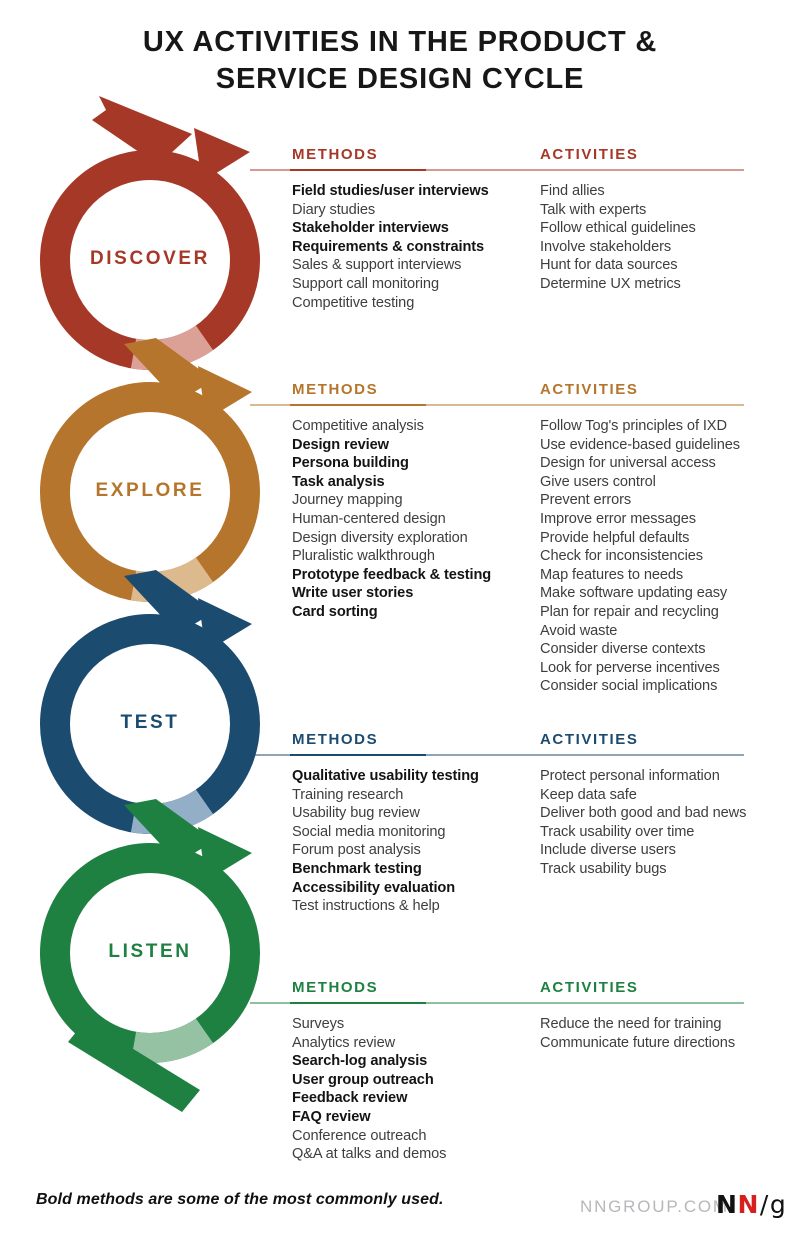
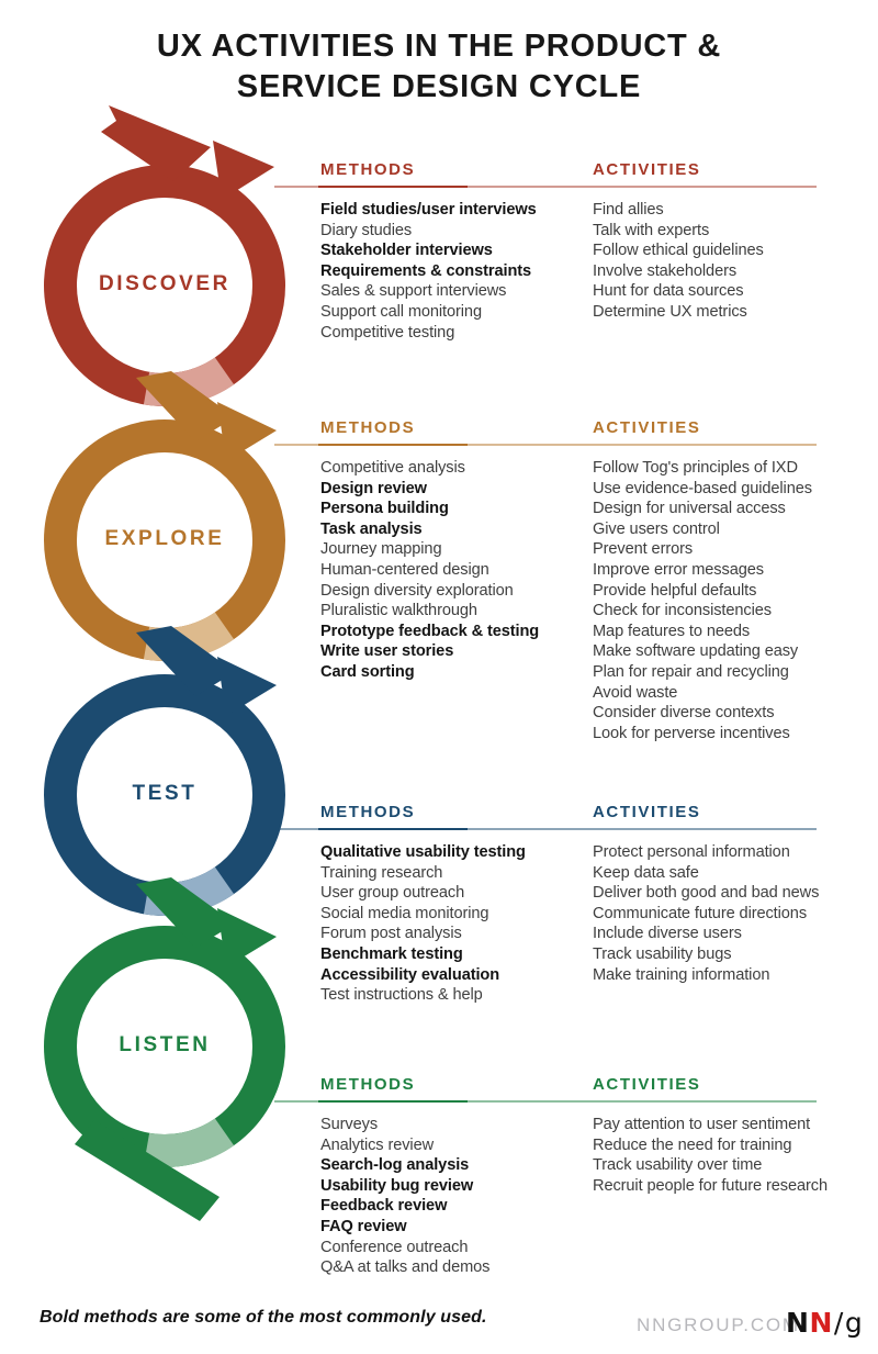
  UX ACTIVITIES IN THE PRODUCT &
  SERVICE DESIGN CYCLE
  DISCOVER
  EXPLORE
  TEST
  LISTEN
  METHODS
  ACTIVITIES
  Field studies/user interviews
  Diary studies
  Stakeholder interviews
  Requirements & constraints
  Sales & support interviews
  Support call monitoring
  Competitive testing
  Find allies
  Talk with experts
  Follow ethical guidelines
  Involve stakeholders
  Hunt for data sources
  Determine UX metrics
  METHODS
  ACTIVITIES
  Competitive analysis
  Design review
  Persona building
  Task analysis
  Journey mapping
  Human-centered design
  Design diversity exploration
  Pluralistic walkthrough
  Prototype feedback & testing
  Write user stories
  Card sorting
  Follow Tog's principles of IXD
  Use evidence-based guidelines
  Design for universal access
  Give users control
  Prevent errors
  Improve error messages
  Provide helpful defaults
  Check for inconsistencies
  Map features to needs
  Make software updating easy
  Plan for repair and recycling
  Avoid waste
  Consider diverse contexts
  Look for perverse incentives
- Consider social implications
  METHODS
  ACTIVITIES
  Qualitative usability testing
  Training research
- Usability bug review
+ User group outreach
  Social media monitoring
  Forum post analysis
  Benchmark testing
  Accessibility evaluation
  Test instructions & help
  Protect personal information
  Keep data safe
  Deliver both good and bad news
- Track usability over time
+ Communicate future directions
  Include diverse users
  Track usability bugs
+ Make training information
  METHODS
  ACTIVITIES
  Surveys
  Analytics review
  Search-log analysis
- User group outreach
+ Usability bug review
  Feedback review
  FAQ review
  Conference outreach
  Q&A at talks and demos
+ Pay attention to user sentiment
  Reduce the need for training
- Communicate future directions
+ Track usability over time
+ Recruit people for future research
  Bold methods are some of the most commonly used.
  NNGROUP.COM
  NN/g
